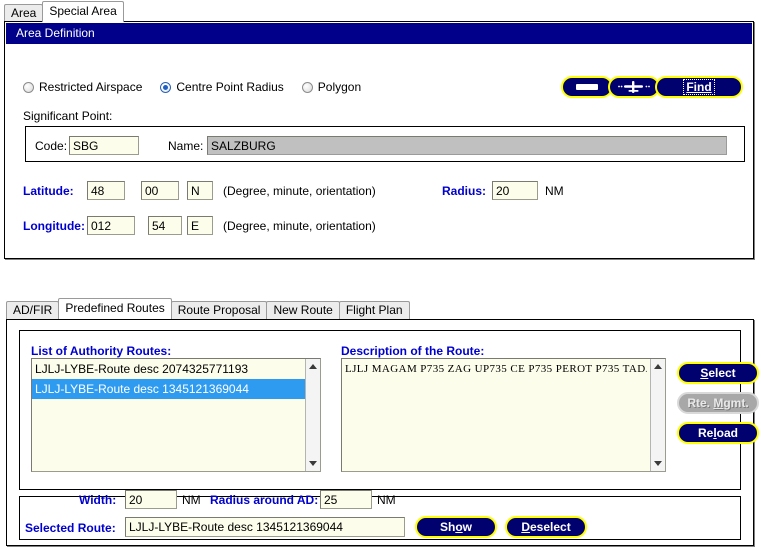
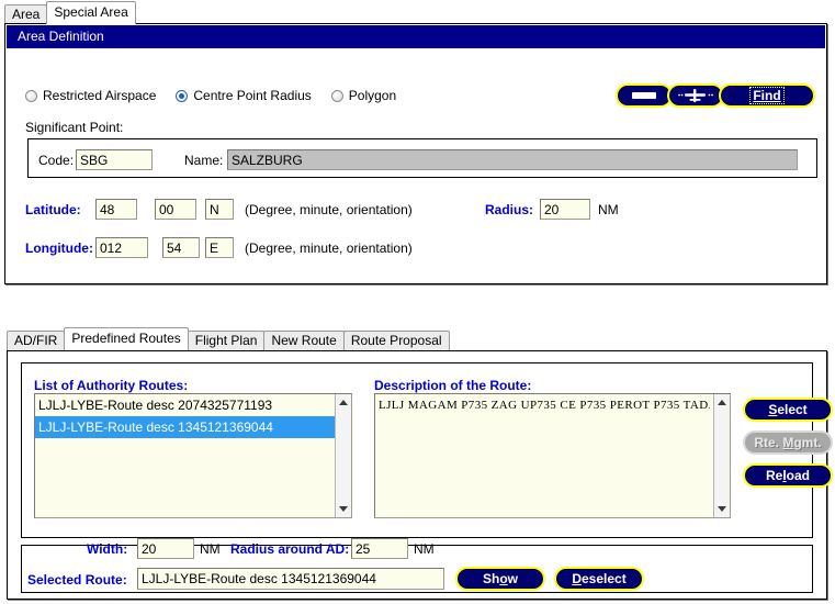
  Area
  Special Area
  Area Definition
  Restricted Airspace
  Centre Point Radius
  Polygon
  Find
  Significant Point:
  Code:
  SBG
  Name:
  SALZBURG
  Latitude:
  48
  00
  N
  (Degree, minute, orientation)
  Radius:
  20
  NM
  Longitude:
  012
  54
  E
  (Degree, minute, orientation)
  AD/FIR
  Predefined Routes
- Route Proposal
+ Flight Plan
  New Route
- Flight Plan
+ Route Proposal
  List of Authority Routes:
  LJLJ-LYBE-Route desc 2074325771193
  LJLJ-LYBE-Route desc 1345121369044
  Description of the Route:
  LJLJ MAGAM P735 ZAG UP735 CE P735 PEROT P735 TAD
  Select
  Rte. Mgmt.
  Reload
  Width:
  20
  NM
  Radius around AD:
  25
  NM
  Selected Route:
  LJLJ-LYBE-Route desc 1345121369044
  Show
  Deselect
